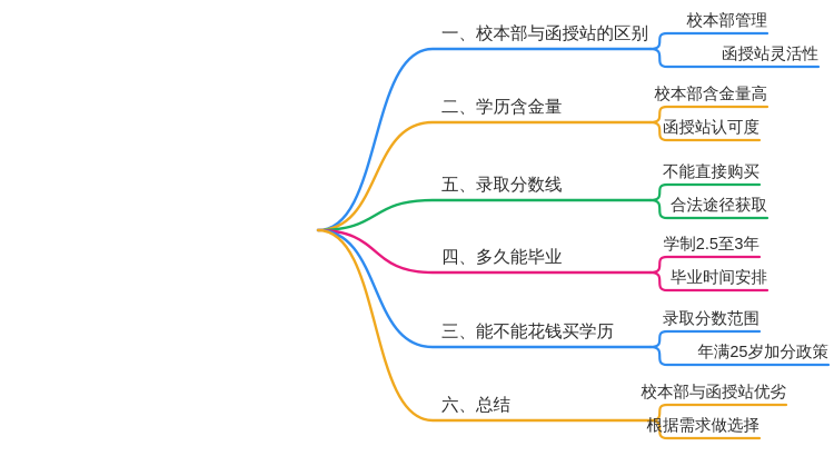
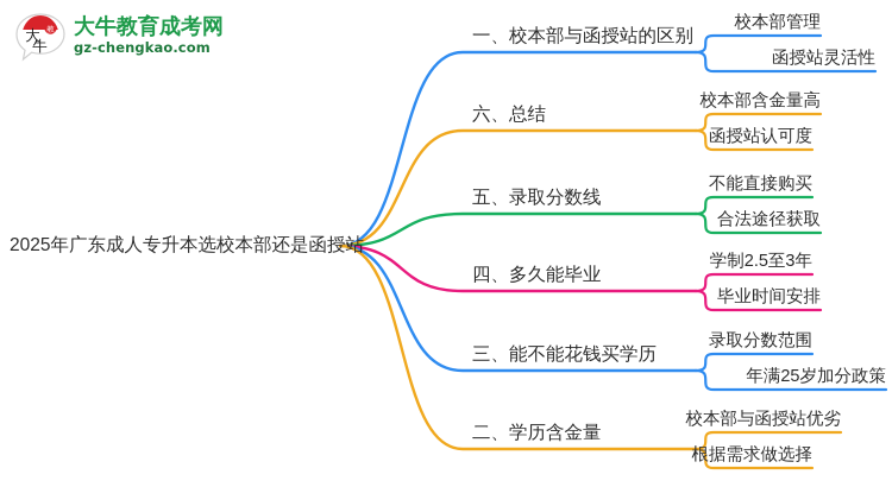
+ 教
+ 大
+ 牛
+ 大牛教育成考网
+ gz-chengkao.com
+ 2025年广东成人专升本选校本部还是函授站
  一、校本部与函授站的区别
  校本部管理
  函授站灵活性
- 二、学历含金量
+ 六、总结
  校本部含金量高
  函授站认可度
  五、录取分数线
  不能直接购买
  合法途径获取
  四、多久能毕业
  学制2.5至3年
  毕业时间安排
  三、能不能花钱买学历
  录取分数范围
  年满25岁加分政策
- 六、总结
+ 二、学历含金量
  校本部与函授站优劣
  根据需求做选择
